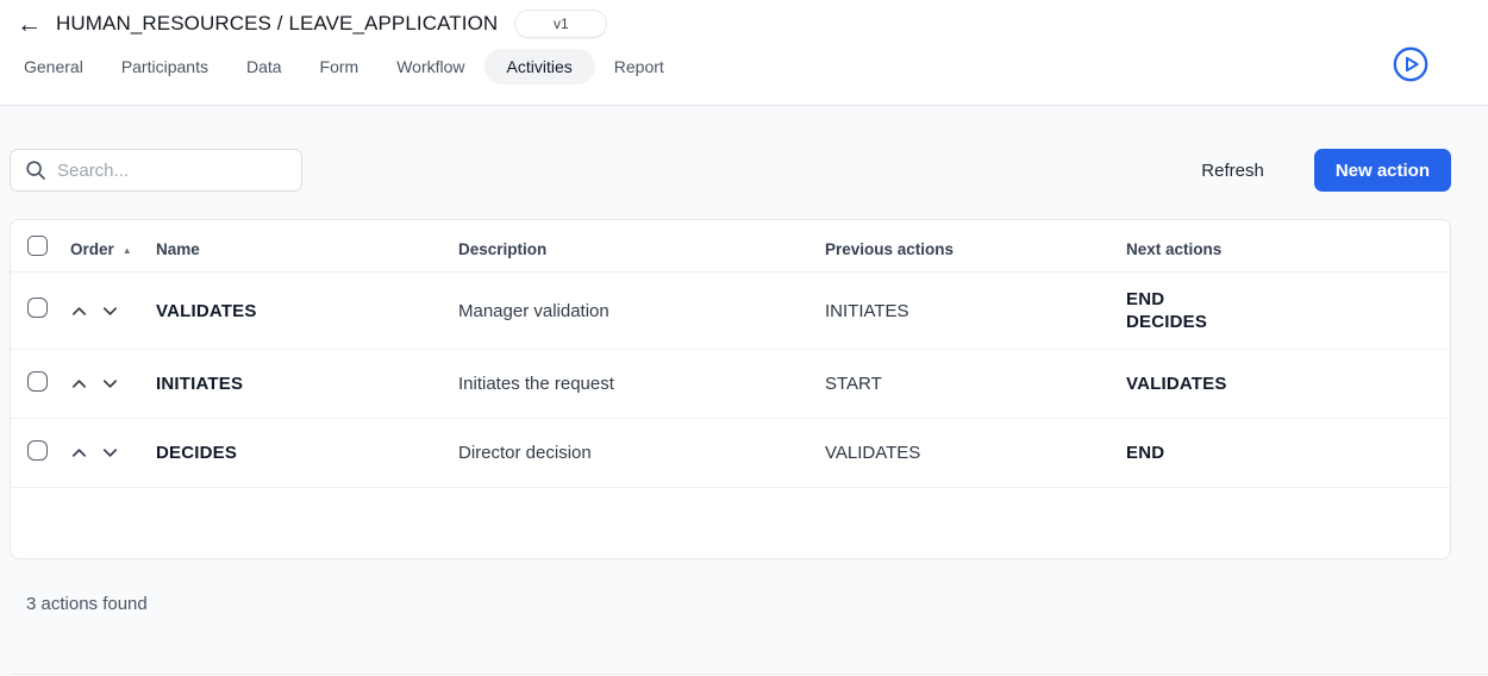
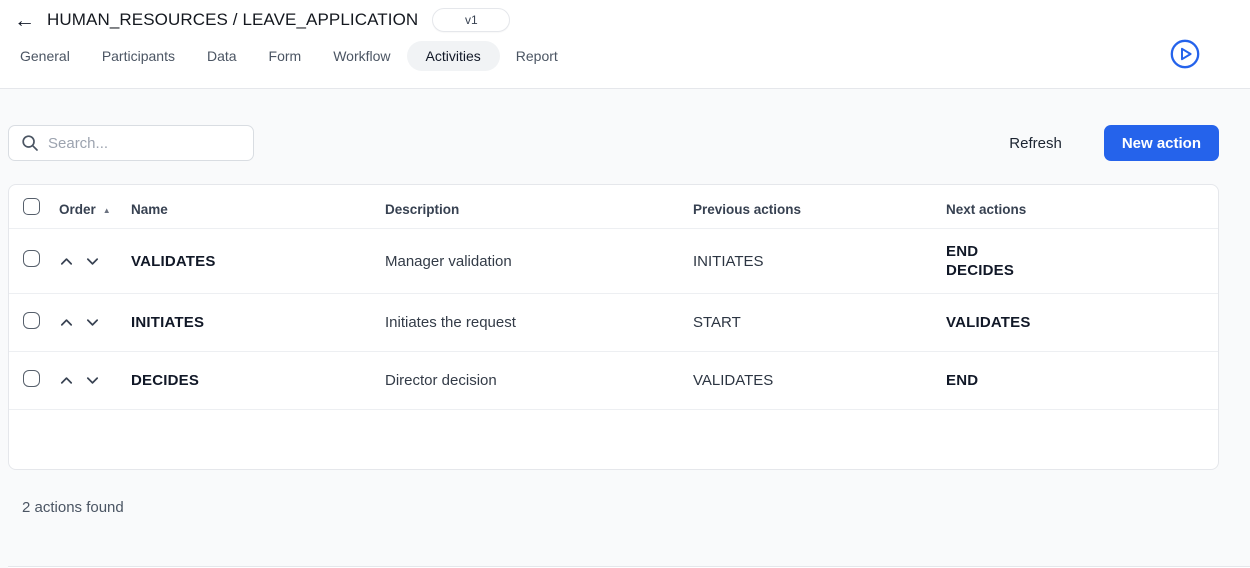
  ←
  HUMAN_RESOURCES / LEAVE_APPLICATION
  v1
  General
  Participants
  Data
  Form
  Workflow
  Activities
  Report
  Search...
  Refresh
  New action
  Order ▲
  Name
  Description
  Previous actions
  Next actions
  VALIDATES
  Manager validation
  INITIATES
  END
  DECIDES
  INITIATES
  Initiates the request
  START
  VALIDATES
  DECIDES
  Director decision
  VALIDATES
  END
- 3 actions found
+ 2 actions found
